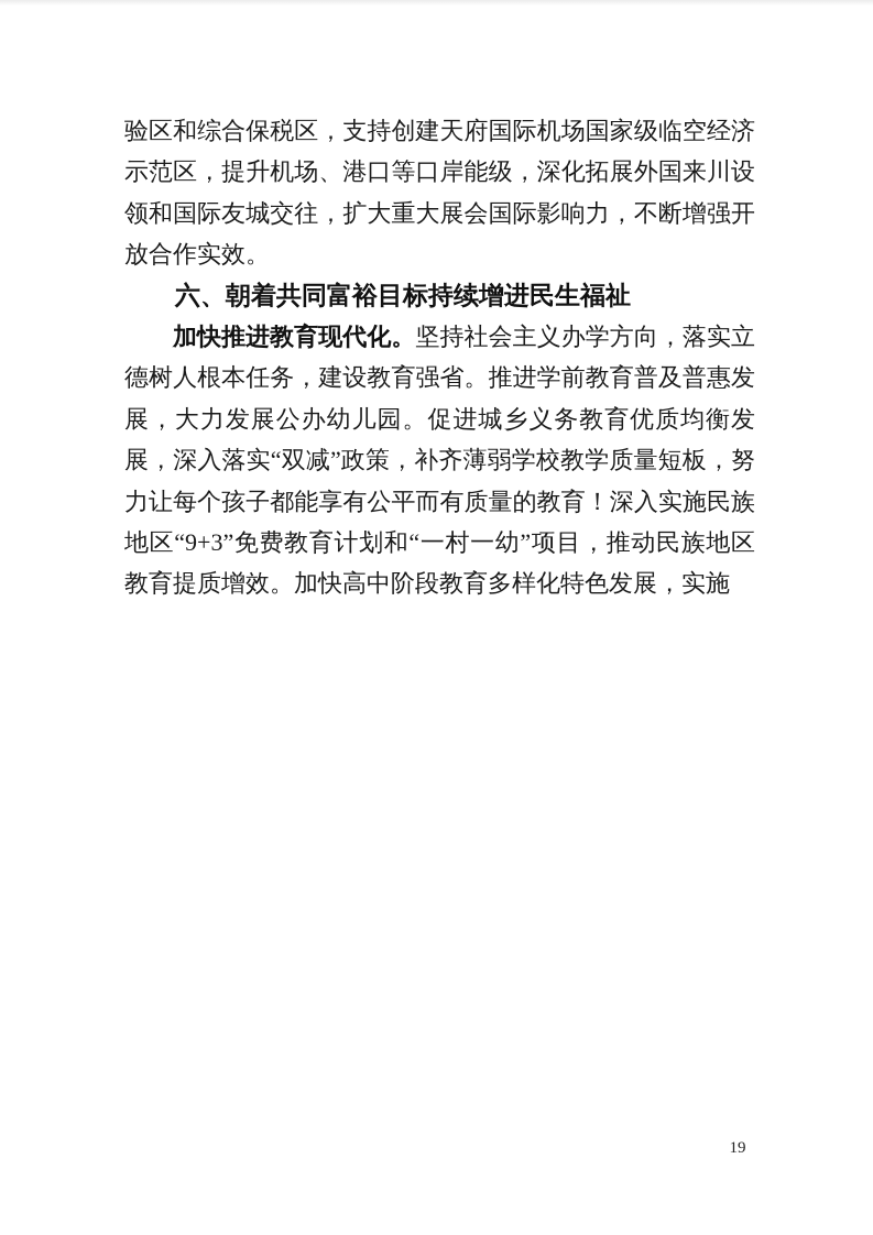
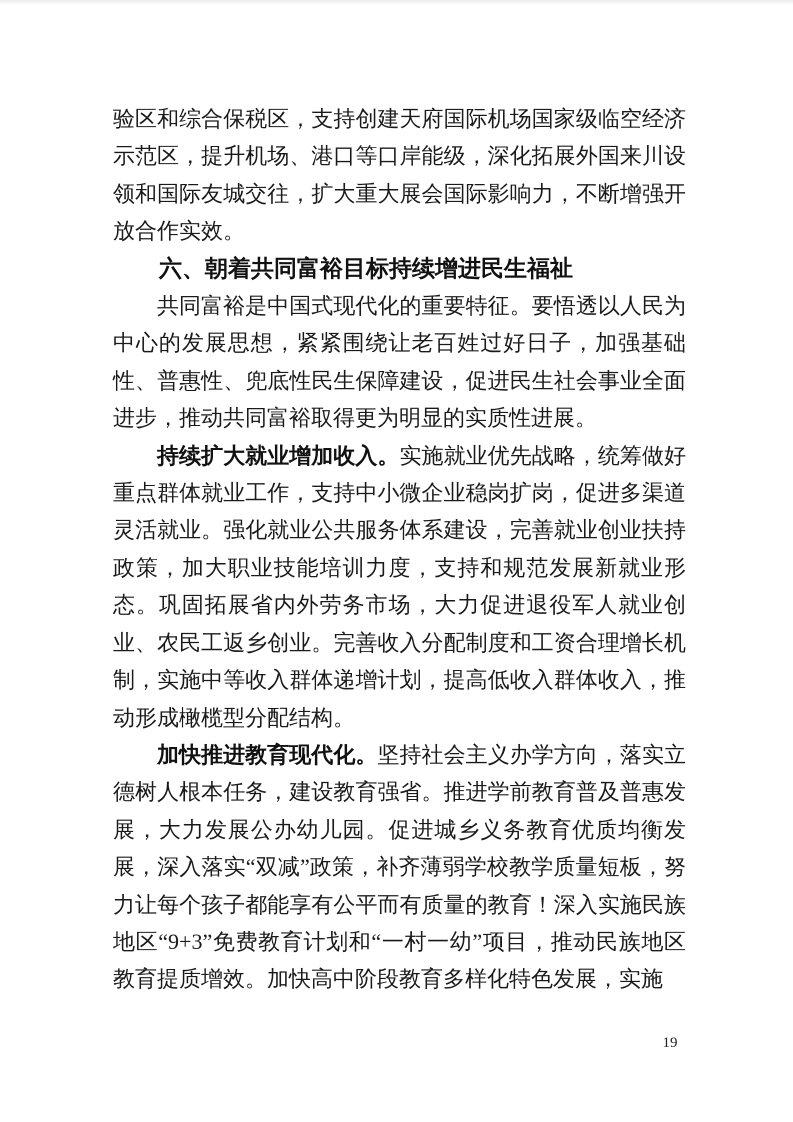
  验区和综合保税区，支持创建天府国际机场国家级临空经济示范区，提升机场、港口等口岸能级，深化拓展外国来川设领和国际友城交往，扩大重大展会国际影响力，不断增强开放合作实效。
  六、朝着共同富裕目标持续增进民生福祉
+ 共同富裕是中国式现代化的重要特征。要悟透以人民为中心的发展思想，紧紧围绕让老百姓过好日子，加强基础性、普惠性、兜底性民生保障建设，促进民生社会事业全面进步，推动共同富裕取得更为明显的实质性进展。
+ 持续扩大就业增加收入。实施就业优先战略，统筹做好重点群体就业工作，支持中小微企业稳岗扩岗，促进多渠道灵活就业。强化就业公共服务体系建设，完善就业创业扶持政策，加大职业技能培训力度，支持和规范发展新就业形态。巩固拓展省内外劳务市场，大力促进退役军人就业创业、农民工返乡创业。完善收入分配制度和工资合理增长机制，实施中等收入群体递增计划，提高低收入群体收入，推动形成橄榄型分配结构。
  加快推进教育现代化。坚持社会主义办学方向，落实立德树人根本任务，建设教育强省。推进学前教育普及普惠发展，大力发展公办幼儿园。促进城乡义务教育优质均衡发展，深入落实“双减”政策，补齐薄弱学校教学质量短板，努力让每个孩子都能享有公平而有质量的教育！深入实施民族地区“9+3”免费教育计划和“一村一幼”项目，推动民族地区教育提质增效。加快高中阶段教育多样化特色发展，实施
  19
